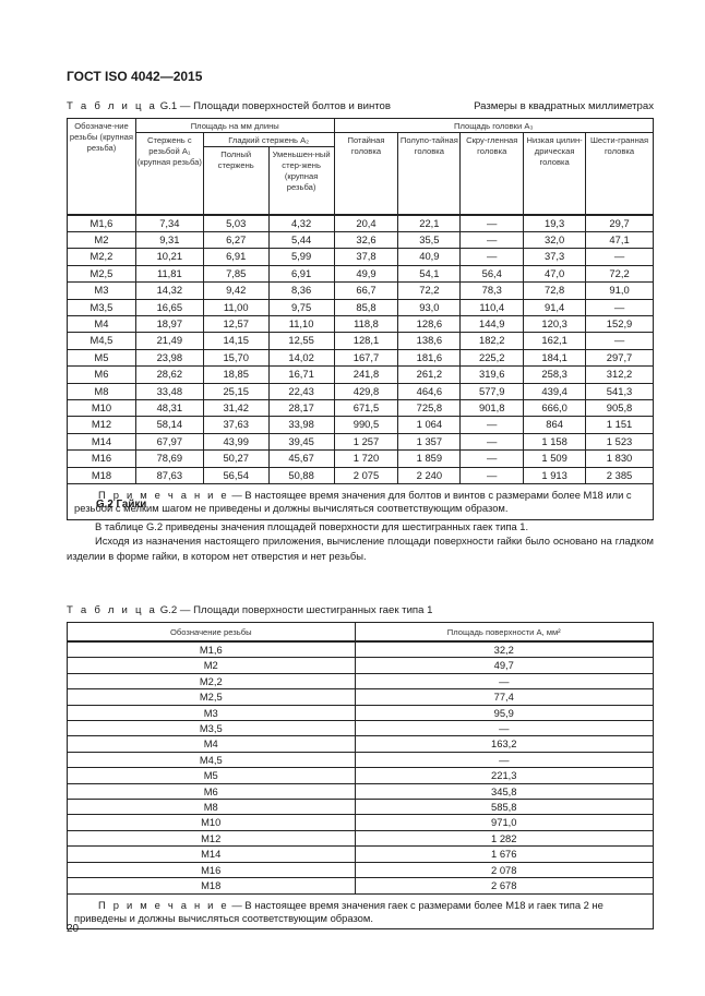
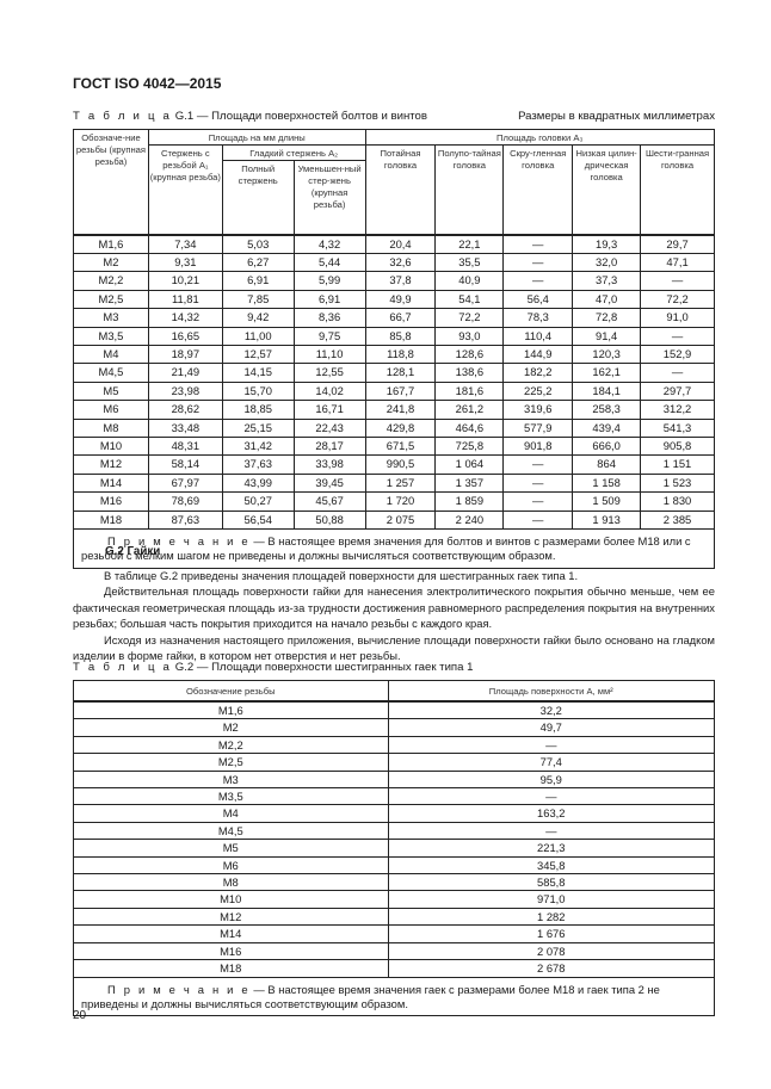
  ГОСТ ISO 4042—2015
  Т а б л и ц а G.1 — Площади поверхностей болтов и винтов
  Размеры в квадратных миллиметрах
  Обозначе-ние резьбы (крупная резьба)	Площадь на мм длины	Площадь головки A₃
  Стержень с резьбой A₁ (крупная резьба)	Гладкий стержень A₂	Потайная головка	Полупо-тайная головка	Скру-гленная головка	Низкая цилин-дрическая головка	Шести-гранная головка
  Полный стержень	Уменьшен-ный стер-жень (крупная резьба)
  M1,6	7,34	5,03	4,32	20,4	22,1	—	19,3	29,7
  M2	9,31	6,27	5,44	32,6	35,5	—	32,0	47,1
  M2,2	10,21	6,91	5,99	37,8	40,9	—	37,3	—
  M2,5	11,81	7,85	6,91	49,9	54,1	56,4	47,0	72,2
  M3	14,32	9,42	8,36	66,7	72,2	78,3	72,8	91,0
  M3,5	16,65	11,00	9,75	85,8	93,0	110,4	91,4	—
  M4	18,97	12,57	11,10	118,8	128,6	144,9	120,3	152,9
  M4,5	21,49	14,15	12,55	128,1	138,6	182,2	162,1	—
  M5	23,98	15,70	14,02	167,7	181,6	225,2	184,1	297,7
  M6	28,62	18,85	16,71	241,8	261,2	319,6	258,3	312,2
  M8	33,48	25,15	22,43	429,8	464,6	577,9	439,4	541,3
  M10	48,31	31,42	28,17	671,5	725,8	901,8	666,0	905,8
  M12	58,14	37,63	33,98	990,5	1 064	—	864	1 151
  M14	67,97	43,99	39,45	1 257	1 357	—	1 158	1 523
  M16	78,69	50,27	45,67	1 720	1 859	—	1 509	1 830
  M18	87,63	56,54	50,88	2 075	2 240	—	1 913	2 385
  П р и м е ч а н и е — В настоящее время значения для болтов и винтов с размерами более M18 или с резьбой с мелким шагом не приведены и должны вычисляться соответствующим образом.
  G.2 Гайки
  В таблице G.2 приведены значения площадей поверхности для шестигранных гаек типа 1.
+ Действительная площадь поверхности гайки для нанесения электролитического покрытия обычно меньше, чем ее фактическая геометрическая площадь из-за трудности достижения равномерного распределения покрытия на внутренних резьбах; большая часть покрытия приходится на начало резьбы с каждого края.
  Исходя из назначения настоящего приложения, вычисление площади поверхности гайки было основано на гладком изделии в форме гайки, в котором нет отверстия и нет резьбы.
  Т а б л и ц а G.2 — Площади поверхности шестигранных гаек типа 1
  Обозначение резьбы	Площадь поверхности A, мм²
  M1,6	32,2
  M2	49,7
  M2,2	—
  M2,5	77,4
  M3	95,9
  M3,5	—
  M4	163,2
  M4,5	—
  M5	221,3
  M6	345,8
  M8	585,8
  M10	971,0
  M12	1 282
  M14	1 676
  M16	2 078
  M18	2 678
  П р и м е ч а н и е — В настоящее время значения гаек с размерами более M18 и гаек типа 2 не приведены и должны вычисляться соответствующим образом.
  20
